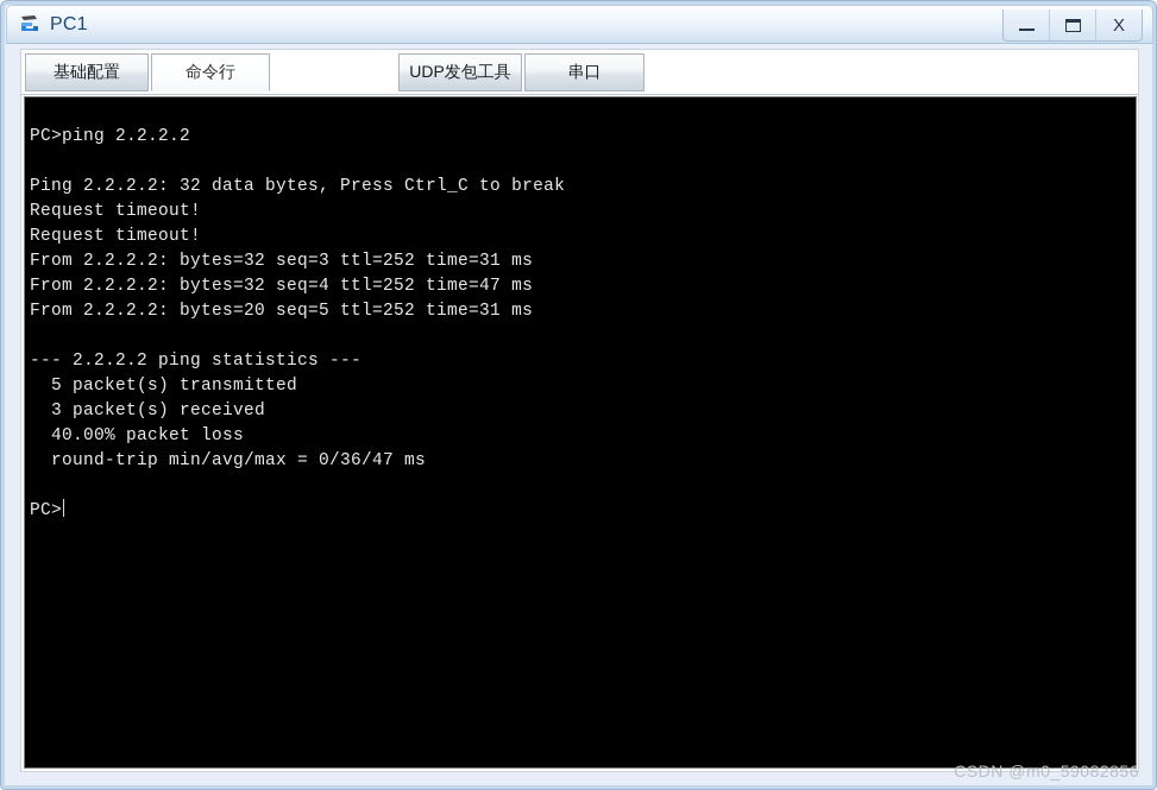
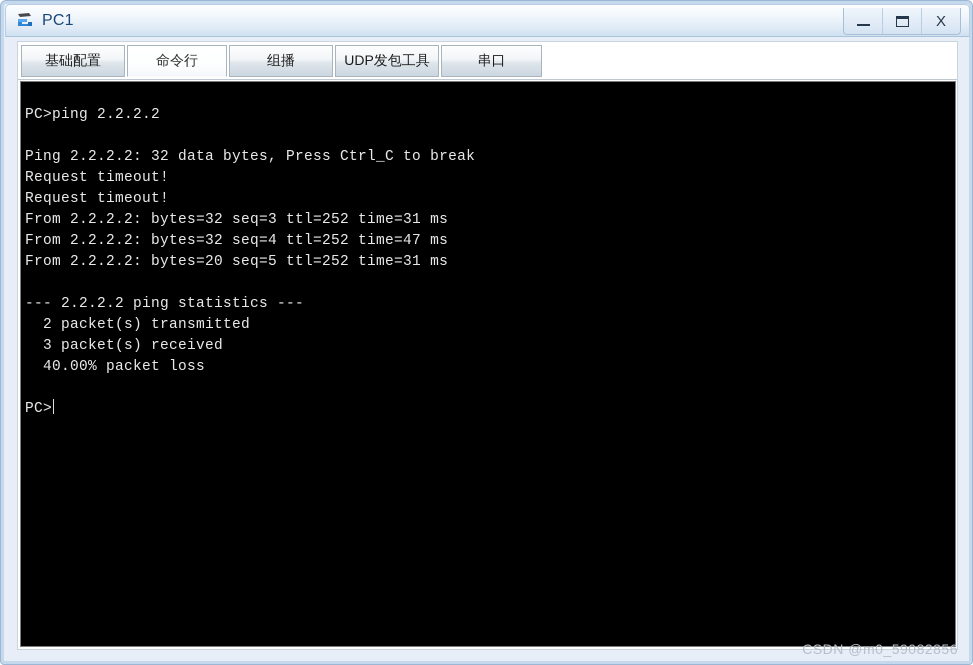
  PC1
  X
  基础配置
  命令行
+ 组播
  UDP发包工具
  串口
  PC>ping 2.2.2.2
  Ping 2.2.2.2: 32 data bytes, Press Ctrl_C to break
  Request timeout!
  Request timeout!
  From 2.2.2.2: bytes=32 seq=3 ttl=252 time=31 ms
  From 2.2.2.2: bytes=32 seq=4 ttl=252 time=47 ms
  From 2.2.2.2: bytes=20 seq=5 ttl=252 time=31 ms
  --- 2.2.2.2 ping statistics ---
- 5 packet(s) transmitted
+ 2 packet(s) transmitted
  3 packet(s) received
  40.00% packet loss
- round-trip min/avg/max = 0/36/47 ms
  PC>
  CSDN @m0_59082856
